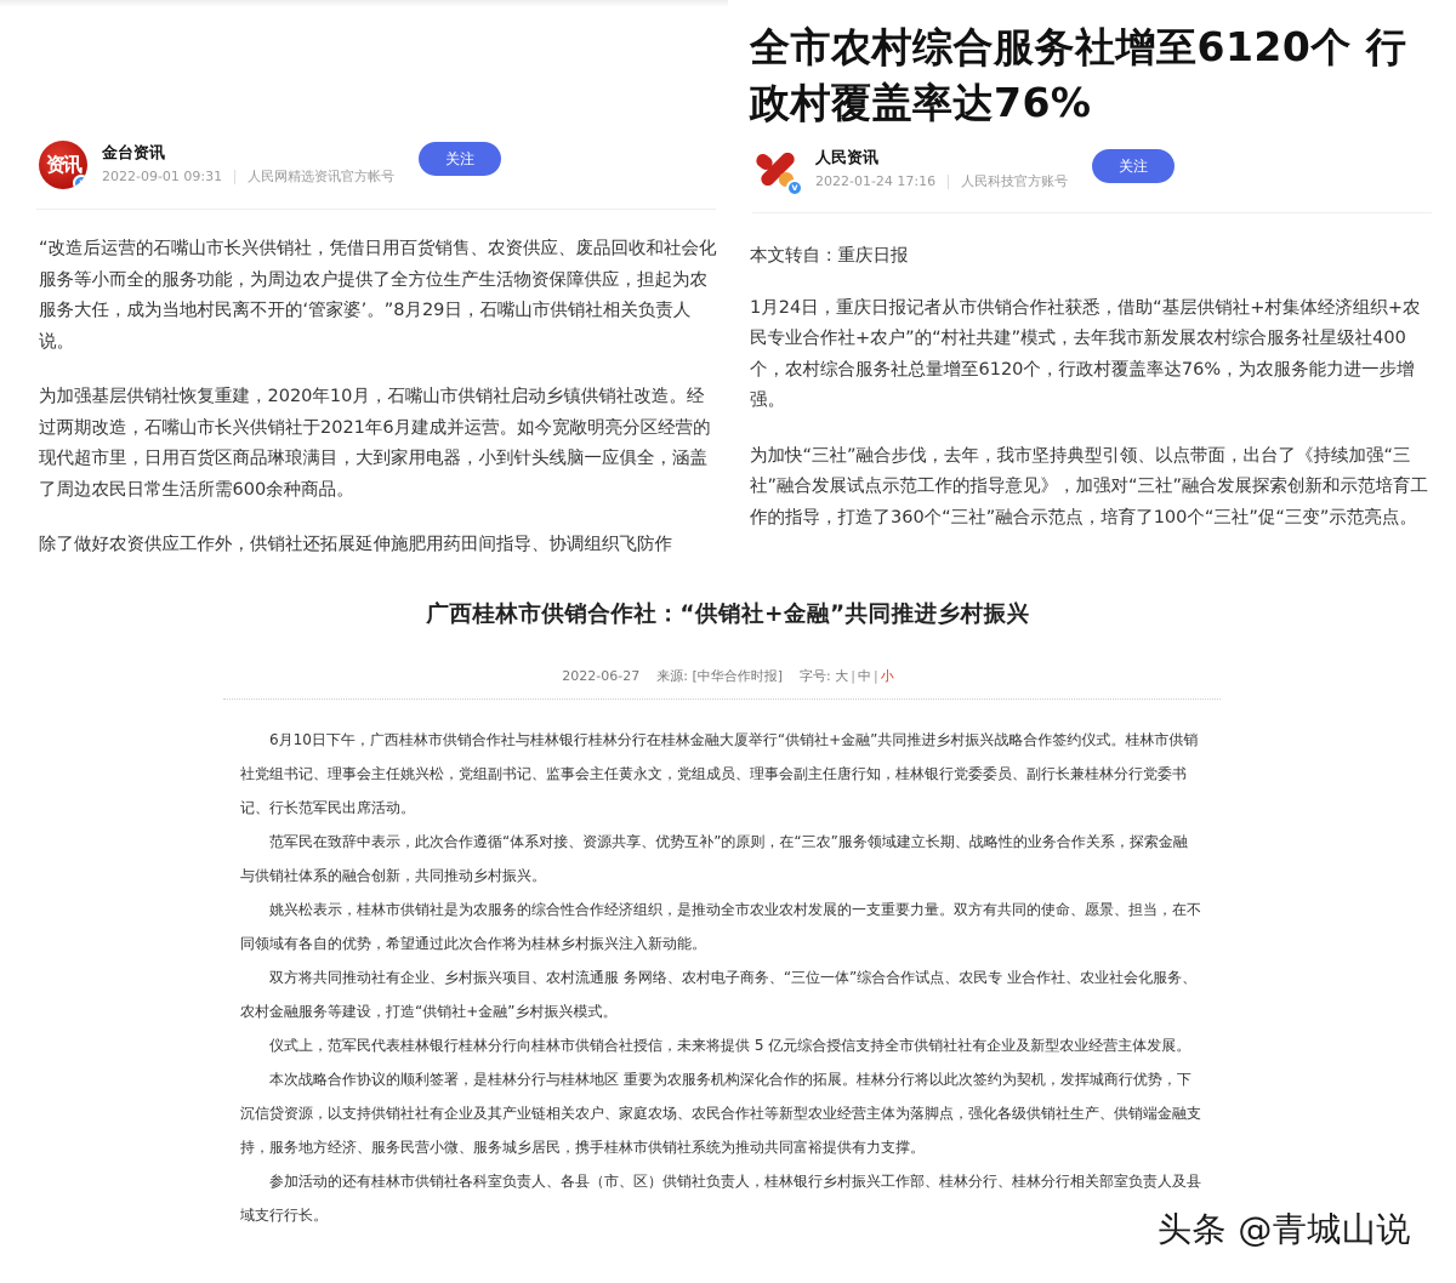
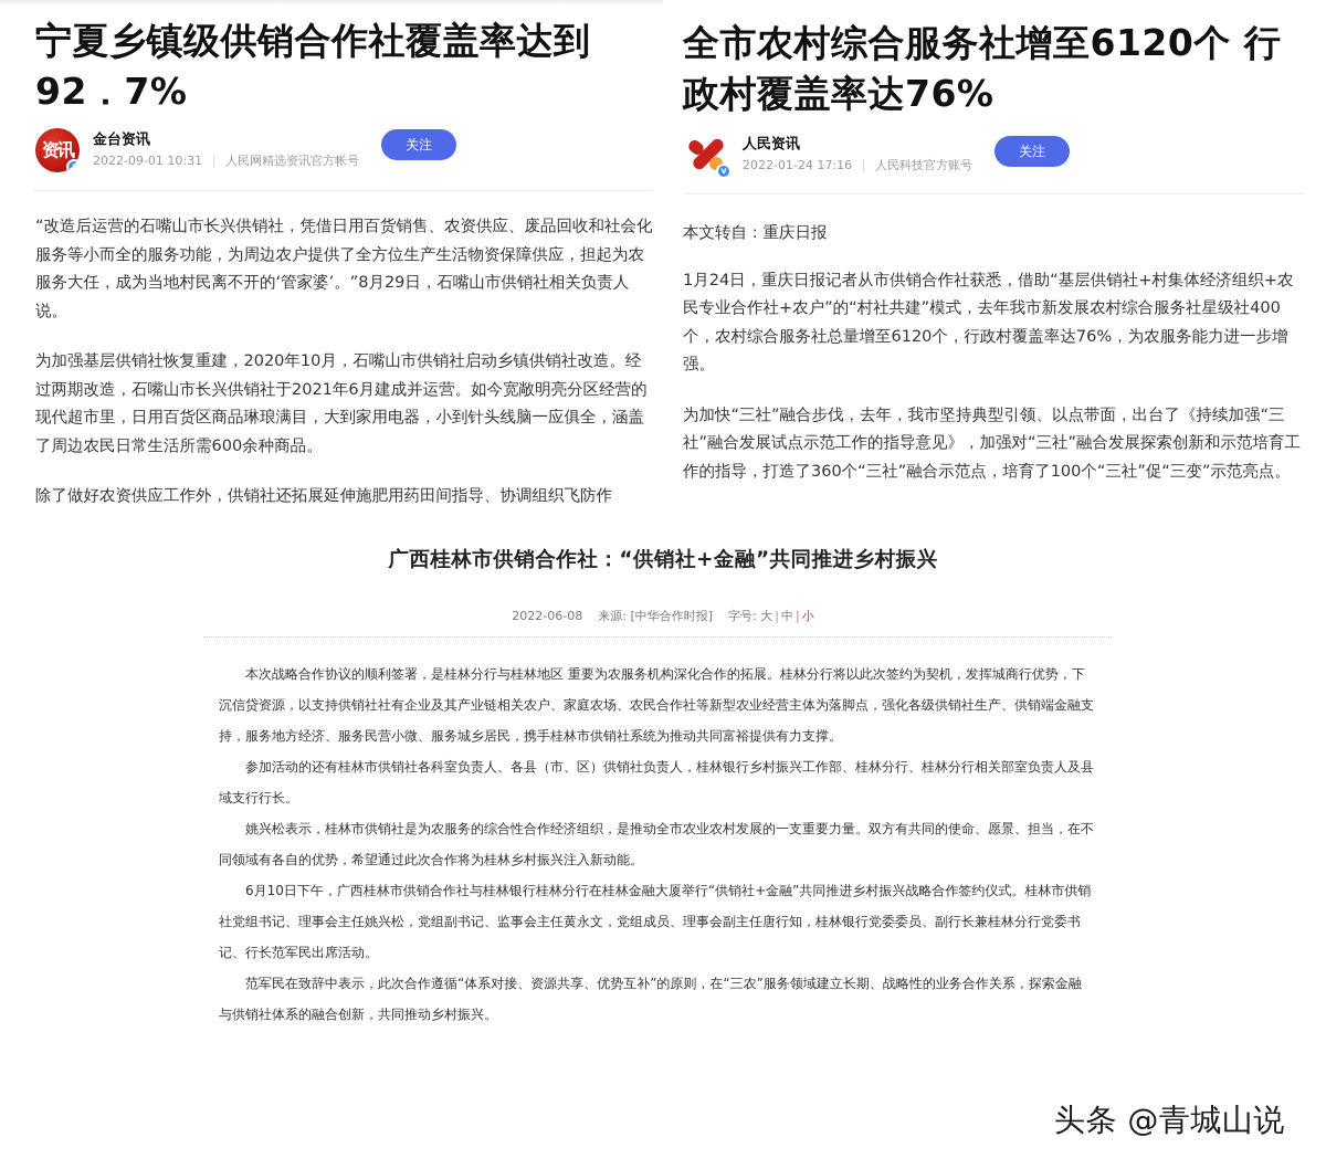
+ 宁夏乡镇级供销合作社覆盖率达到92．7%
  资讯
  v
  金台资讯
- 2022-09-01 09:31
+ 2022-09-01 10:31
  人民网精选资讯官方帐号
  关注
  “改造后运营的石嘴山市长兴供销社，凭借日用百货销售、农资供应、废品回收和社会化服务等小而全的服务功能，为周边农户提供了全方位生产生活物资保障供应，担起为农服务大任，成为当地村民离不开的‘管家婆’。”8月29日，石嘴山市供销社相关负责人说。
  为加强基层供销社恢复重建，2020年10月，石嘴山市供销社启动乡镇供销社改造。经过两期改造，石嘴山市长兴供销社于2021年6月建成并运营。如今宽敞明亮分区经营的现代超市里，日用百货区商品琳琅满目，大到家用电器，小到针头线脑一应俱全，涵盖了周边农民日常生活所需600余种商品。
  除了做好农资供应工作外，供销社还拓展延伸施肥用药田间指导、协调组织飞防作
  全市农村综合服务社增至6120个 行政村覆盖率达76%
  v
  人民资讯
  2022-01-24 17:16
  人民科技官方账号
  关注
  本文转自：重庆日报
  1月24日，重庆日报记者从市供销合作社获悉，借助“基层供销社+村集体经济组织+农民专业合作社+农户”的“村社共建”模式，去年我市新发展农村综合服务社星级社400个，农村综合服务社总量增至6120个，行政村覆盖率达76%，为农服务能力进一步增强。
  为加快“三社”融合步伐，去年，我市坚持典型引领、以点带面，出台了《持续加强“三社”融合发展试点示范工作的指导意见》，加强对“三社”融合发展探索创新和示范培育工作的指导，打造了360个“三社”融合示范点，培育了100个“三社”促“三变”示范亮点。
  广西桂林市供销合作社：“供销社+金融”共同推进乡村振兴
- 2022-06-27 来源: [中华合作时报] 字号: 大 | 中 | 小
+ 2022-06-08 来源: [中华合作时报] 字号: 大 | 中 | 小
- 6月10日下午，广西桂林市供销合作社与桂林银行桂林分行在桂林金融大厦举行“供销社+金融”共同推进乡村振兴战略合作签约仪式。桂林市供销社党组书记、理事会主任姚兴松，党组副书记、监事会主任黄永文，党组成员、理事会副主任唐行知，桂林银行党委委员、副行长兼桂林分行党委书记、行长范军民出席活动。
+ 本次战略合作协议的顺利签署，是桂林分行与桂林地区 重要为农服务机构深化合作的拓展。桂林分行将以此次签约为契机，发挥城商行优势，下沉信贷资源，以支持供销社社有企业及其产业链相关农户、家庭农场、农民合作社等新型农业经营主体为落脚点，强化各级供销社生产、供销端金融支持，服务地方经济、服务民营小微、服务城乡居民，携手桂林市供销社系统为推动共同富裕提供有力支撑。
- 范军民在致辞中表示，此次合作遵循“体系对接、资源共享、优势互补”的原则，在“三农”服务领域建立长期、战略性的业务合作关系，探索金融与供销社体系的融合创新，共同推动乡村振兴。
+ 参加活动的还有桂林市供销社各科室负责人、各县（市、区）供销社负责人，桂林银行乡村振兴工作部、桂林分行、桂林分行相关部室负责人及县域支行行长。
  姚兴松表示，桂林市供销社是为农服务的综合性合作经济组织，是推动全市农业农村发展的一支重要力量。双方有共同的使命、愿景、担当，在不同领域有各自的优势，希望通过此次合作将为桂林乡村振兴注入新动能。
- 双方将共同推动社有企业、乡村振兴项目、农村流通服 务网络、农村电子商务、“三位一体”综合合作试点、农民专 业合作社、农业社会化服务、农村金融服务等建设，打造“供销社+金融”乡村振兴模式。
- 仪式上，范军民代表桂林银行桂林分行向桂林市供销合社授信，未来将提供 5 亿元综合授信支持全市供销社社有企业及新型农业经营主体发展。
- 本次战略合作协议的顺利签署，是桂林分行与桂林地区 重要为农服务机构深化合作的拓展。桂林分行将以此次签约为契机，发挥城商行优势，下沉信贷资源，以支持供销社社有企业及其产业链相关农户、家庭农场、农民合作社等新型农业经营主体为落脚点，强化各级供销社生产、供销端金融支持，服务地方经济、服务民营小微、服务城乡居民，携手桂林市供销社系统为推动共同富裕提供有力支撑。
+ 6月10日下午，广西桂林市供销合作社与桂林银行桂林分行在桂林金融大厦举行“供销社+金融”共同推进乡村振兴战略合作签约仪式。桂林市供销社党组书记、理事会主任姚兴松，党组副书记、监事会主任黄永文，党组成员、理事会副主任唐行知，桂林银行党委委员、副行长兼桂林分行党委书记、行长范军民出席活动。
- 参加活动的还有桂林市供销社各科室负责人、各县（市、区）供销社负责人，桂林银行乡村振兴工作部、桂林分行、桂林分行相关部室负责人及县域支行行长。
+ 范军民在致辞中表示，此次合作遵循“体系对接、资源共享、优势互补”的原则，在“三农”服务领域建立长期、战略性的业务合作关系，探索金融与供销社体系的融合创新，共同推动乡村振兴。
  头条 @青城山说
